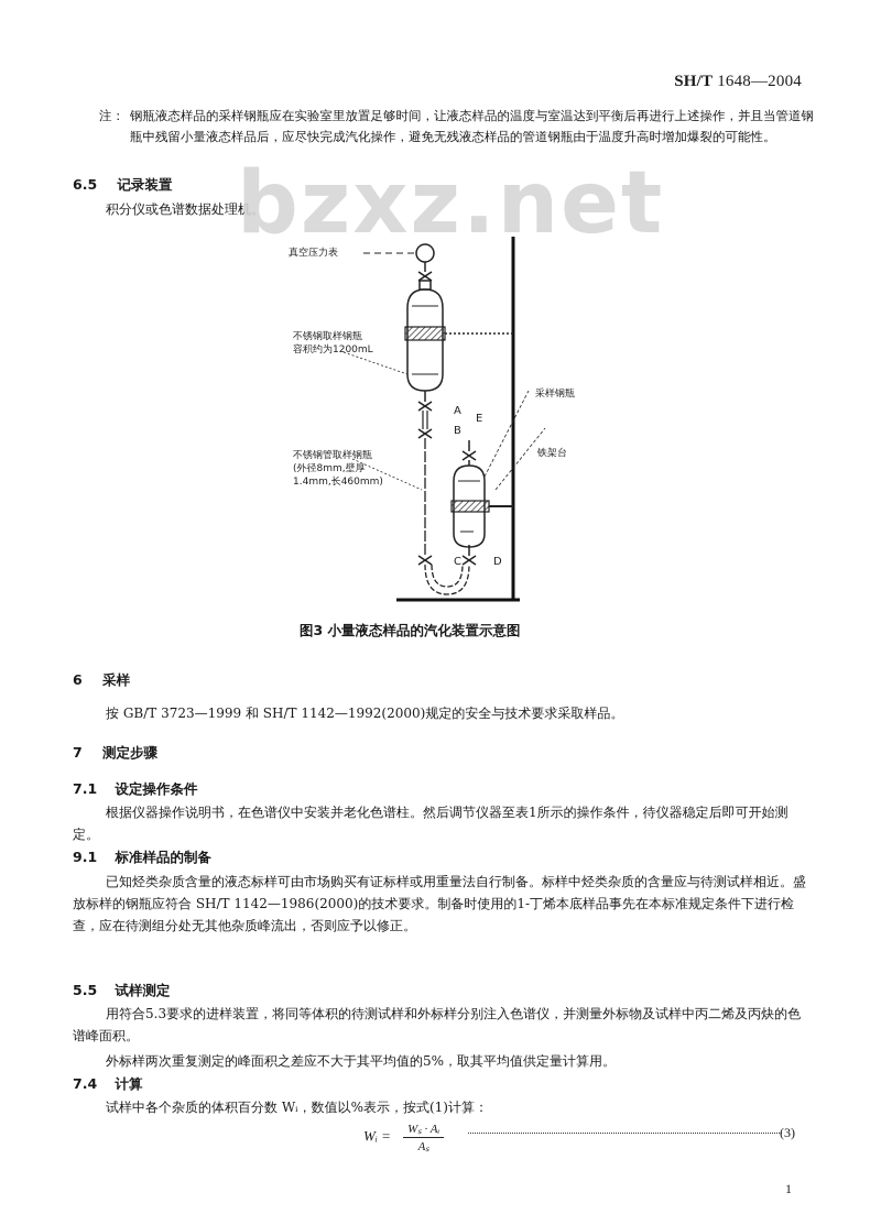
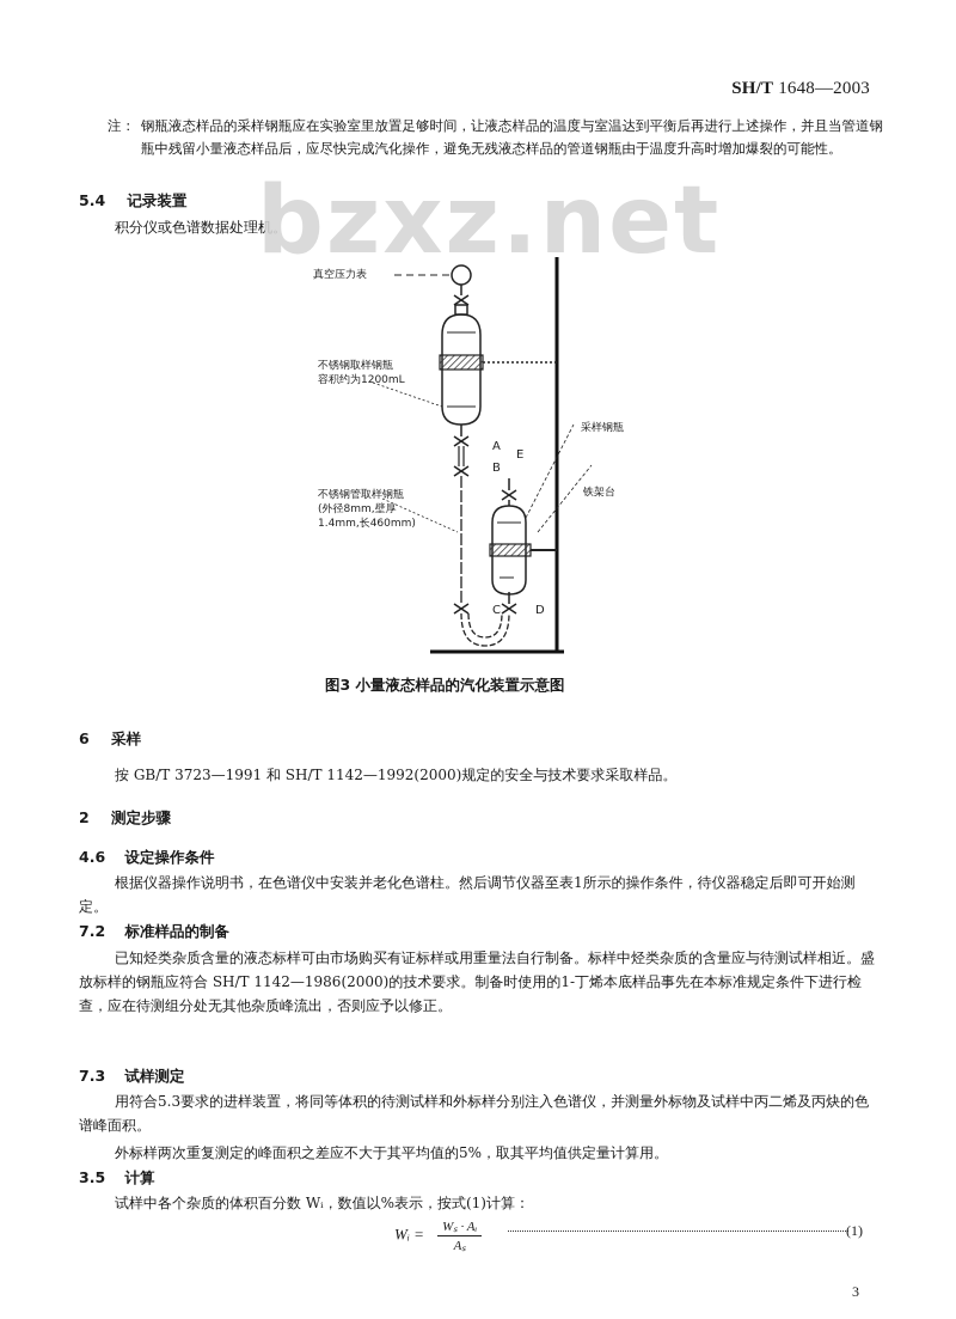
- SH/T 1648—2004
+ SH/T 1648—2003
  注：
  钢瓶液态样品的采样钢瓶应在实验室里放置足够时间，让液态样品的温度与室温达到平衡后再进行上述操作，并且当管道钢瓶中残留小量液态样品后，应尽快完成汽化操作，避免无残液态样品的管道钢瓶由于温度升高时增加爆裂的可能性。
- 6.5 记录装置
+ 5.4 记录装置
  积分仪或色谱数据处理机。
  bzxz.net
  真空压力表
  不锈钢取样钢瓶
  容积约为1200mL
  不锈钢管取样钢瓶
  (外径8mm,壁厚
  1.4mm,长460mm)
  采样钢瓶
  铁架台
  A
  B
  E
  C
  D
  图3 小量液态样品的汽化装置示意图
  6 采样
- 按 GB/T 3723—1999 和 SH/T 1142—1992(2000)规定的安全与技术要求采取样品。
+ 按 GB/T 3723—1991 和 SH/T 1142—1992(2000)规定的安全与技术要求采取样品。
- 7 测定步骤
+ 2 测定步骤
- 7.1 设定操作条件
+ 4.6 设定操作条件
  根据仪器操作说明书，在色谱仪中安装并老化色谱柱。然后调节仪器至表1所示的操作条件，待仪器稳定后即可开始测定。
- 9.1 标准样品的制备
+ 7.2 标准样品的制备
  已知烃类杂质含量的液态标样可由市场购买有证标样或用重量法自行制备。标样中烃类杂质的含量应与待测试样相近。盛放标样的钢瓶应符合 SH/T 1142—1986(2000)的技术要求。制备时使用的1-丁烯本底样品事先在本标准规定条件下进行检查，应在待测组分处无其他杂质峰流出，否则应予以修正。
- 5.5 试样测定
+ 7.3 试样测定
  用符合5.3要求的进样装置，将同等体积的待测试样和外标样分别注入色谱仪，并测量外标物及试样中丙二烯及丙炔的色谱峰面积。
  外标样两次重复测定的峰面积之差应不大于其平均值的5%，取其平均值供定量计算用。
- 7.4 计算
+ 3.5 计算
  试样中各个杂质的体积百分数 Wᵢ，数值以%表示，按式(1)计算：
  Wᵢ =
  Wₛ · Aᵢ
  Aₛ
- (3)
+ (1)
- 1
+ 3
